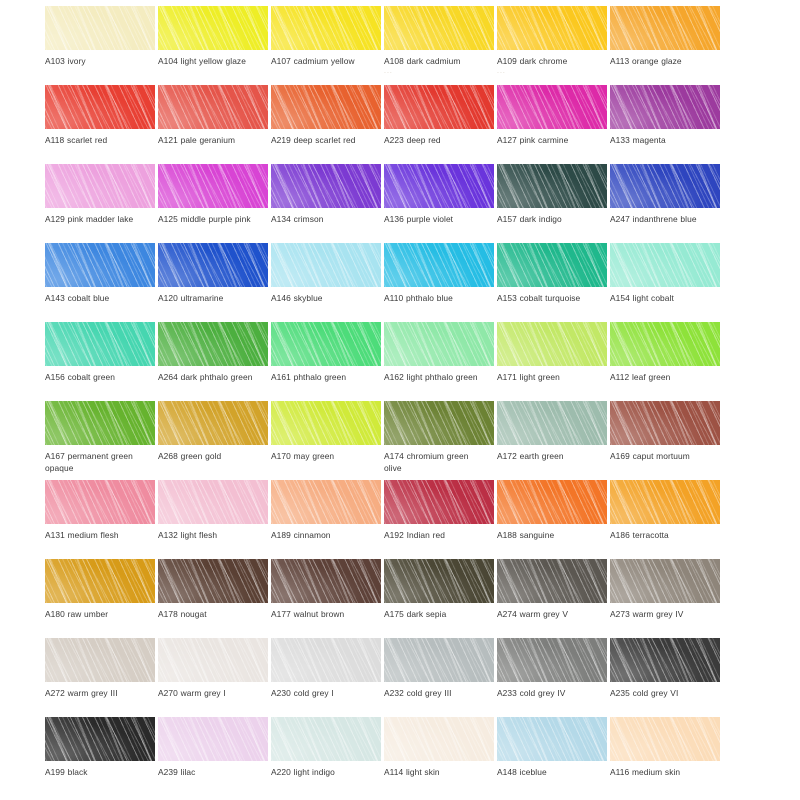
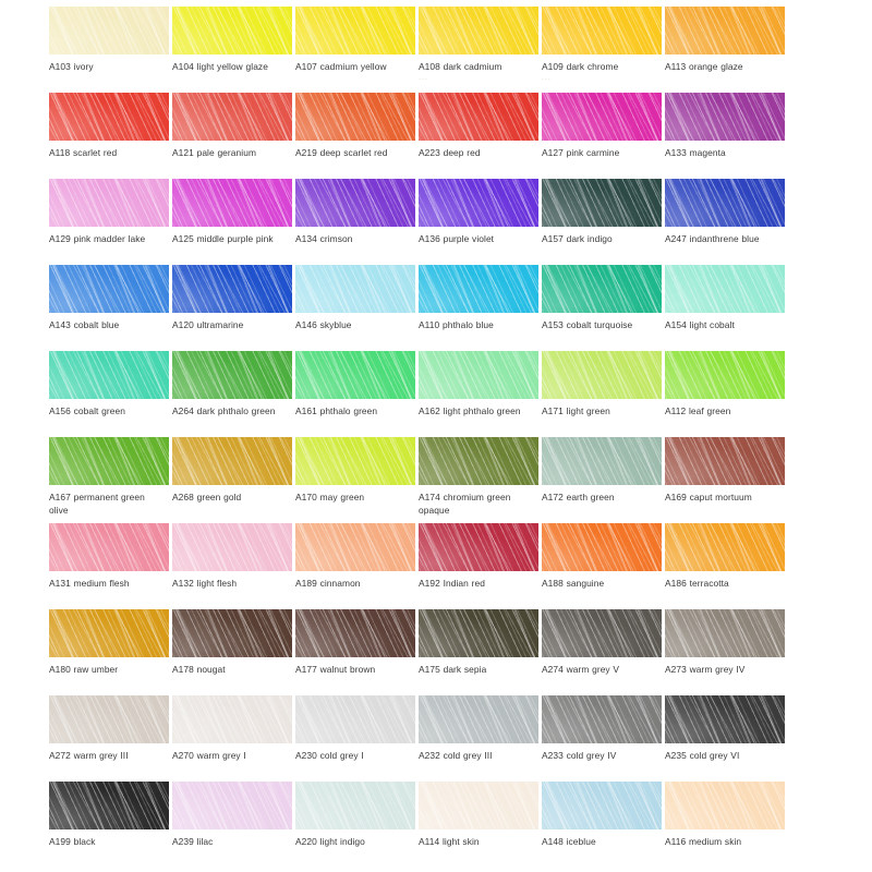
  A103 ivory
  A104 light yellow glaze
  A107 cadmium yellow
  A108 dark cadmium
  A109 dark chrome
  A113 orange glaze
  A118 scarlet red
  A121 pale geranium
  A219 deep scarlet red
  A223 deep red
  A127 pink carmine
  A133 magenta
  A129 pink madder lake
  A125 middle purple pink
  A134 crimson
  A136 purple violet
  A157 dark indigo
  A247 indanthrene blue
  A143 cobalt blue
  A120 ultramarine
  A146 skyblue
  A110 phthalo blue
  A153 cobalt turquoise
  A154 light cobalt
  A156 cobalt green
  A264 dark phthalo green
  A161 phthalo green
  A162 light phthalo green
  A171 light green
  A112 leaf green
  A167 permanent green
- opaque
+ olive
  A268 green gold
  A170 may green
  A174 chromium green
- olive
+ opaque
  A172 earth green
  A169 caput mortuum
  A131 medium flesh
  A132 light flesh
  A189 cinnamon
  A192 Indian red
  A188 sanguine
  A186 terracotta
  A180 raw umber
  A178 nougat
  A177 walnut brown
  A175 dark sepia
  A274 warm grey V
  A273 warm grey IV
  A272 warm grey III
  A270 warm grey I
  A230 cold grey I
  A232 cold grey III
  A233 cold grey IV
  A235 cold grey VI
  A199 black
  A239 lilac
  A220 light indigo
  A114 light skin
  A148 iceblue
  A116 medium skin
